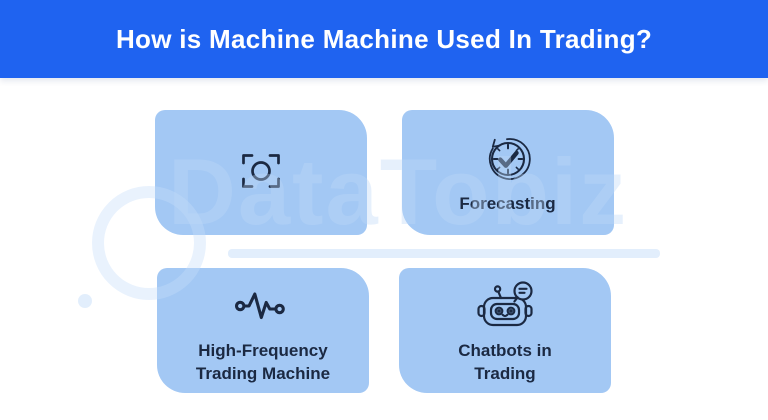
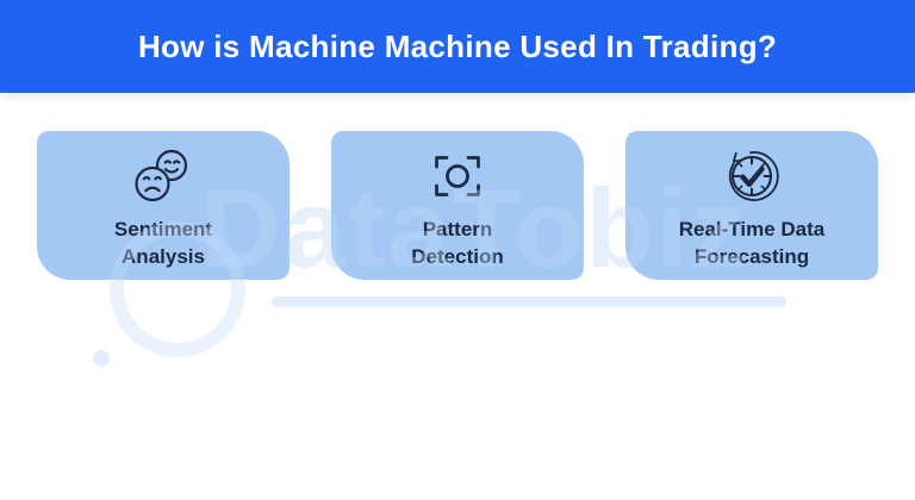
  How is Machine Machine Used In Trading?
+ Sentiment
+ Analysis
+ Pattern
+ Detection
+ Real-Time Data
  Forecasting
- High-Frequency
- Trading Machine
- Chatbots in
- Trading
  DataTobiz
